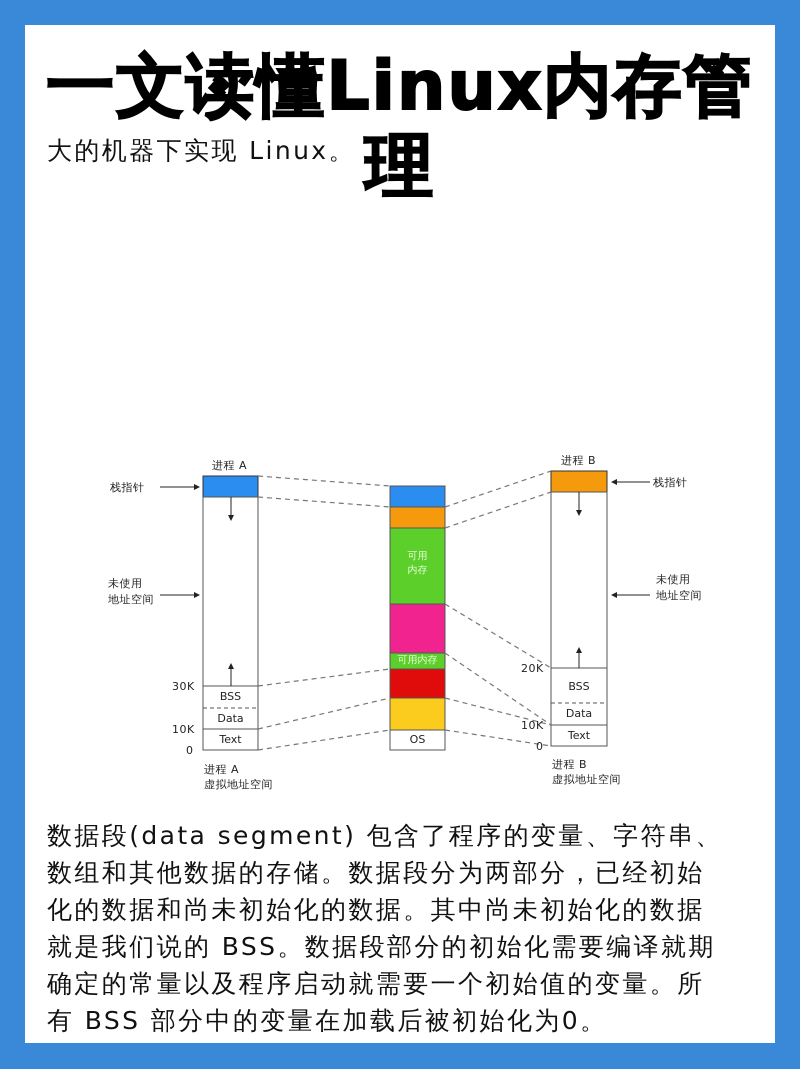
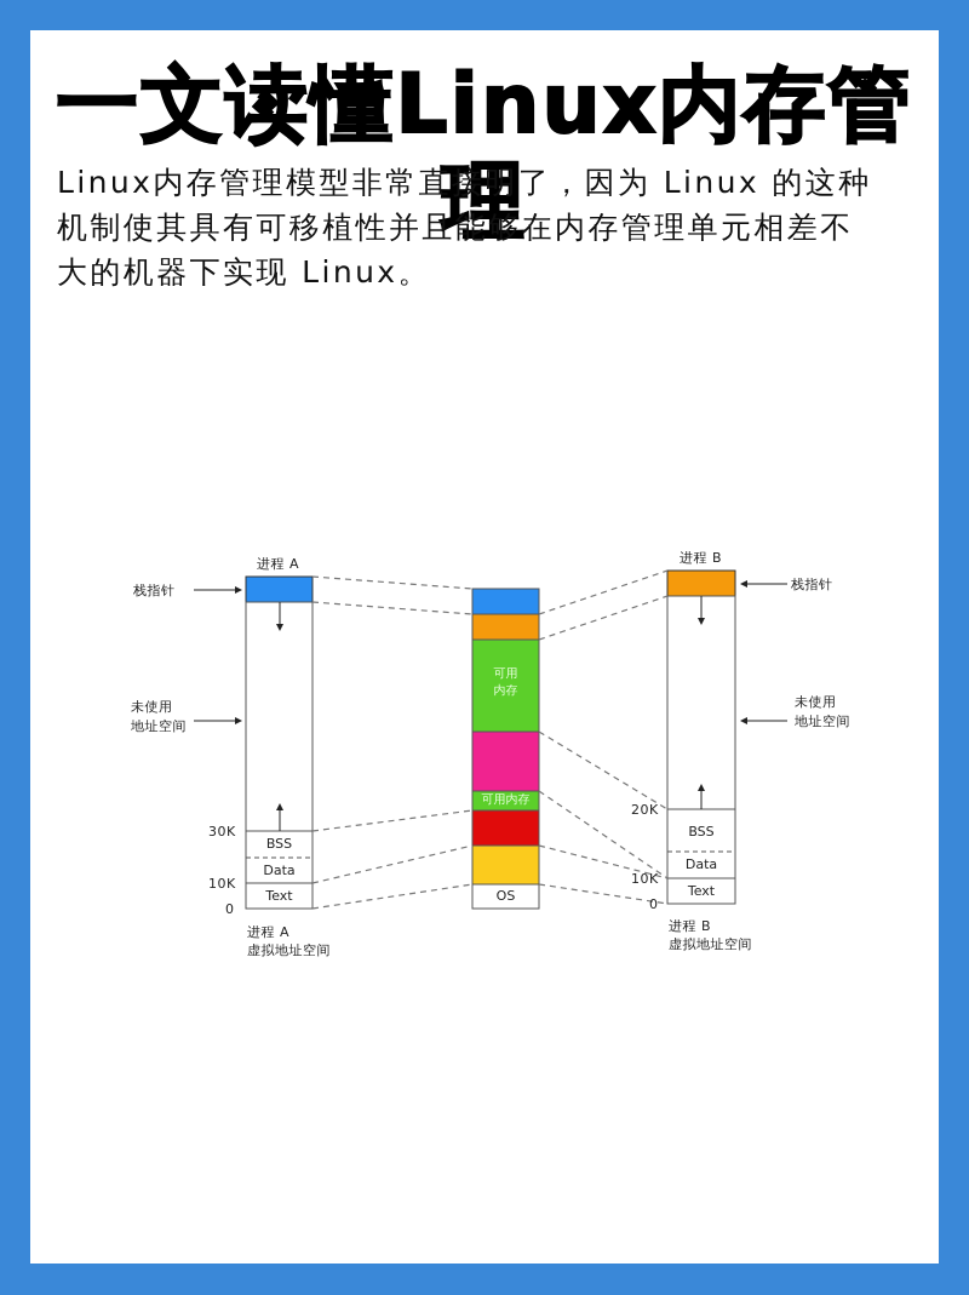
  一文读懂Linux内存管理
+ Linux内存管理模型非常直接明了，因为 Linux 的这种
+ 机制使其具有可移植性并且能够在内存管理单元相差不
  大的机器下实现 Linux。
  进程 A
  栈指针
  未使用
  地址空间
  BSS
  Data
  Text
  30K
  10K
  0
  进程 A
  虚拟地址空间
  可用
  内存
  可用内存
  OS
  进程 B
  栈指针
  未使用
  地址空间
  BSS
  Data
  Text
  20K
  10K
  0
  进程 B
  虚拟地址空间
- 数据段(data segment) 包含了程序的变量、字符串、
- 数组和其他数据的存储。数据段分为两部分，已经初始
- 化的数据和尚未初始化的数据。其中尚未初始化的数据
- 就是我们说的 BSS。数据段部分的初始化需要编译就期
- 确定的常量以及程序启动就需要一个初始值的变量。所
- 有 BSS 部分中的变量在加载后被初始化为0。
